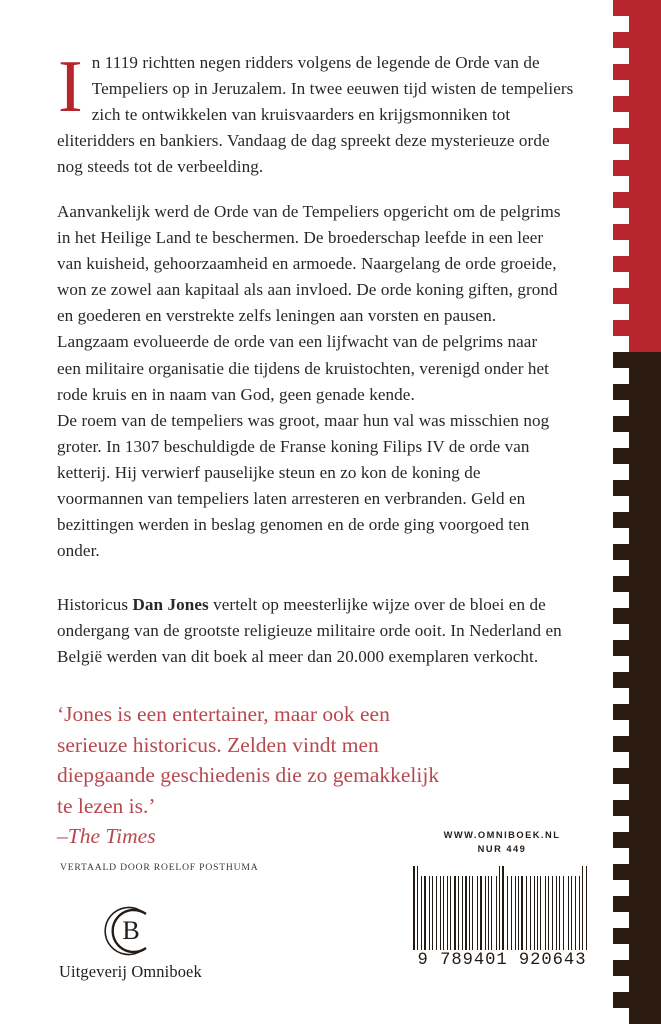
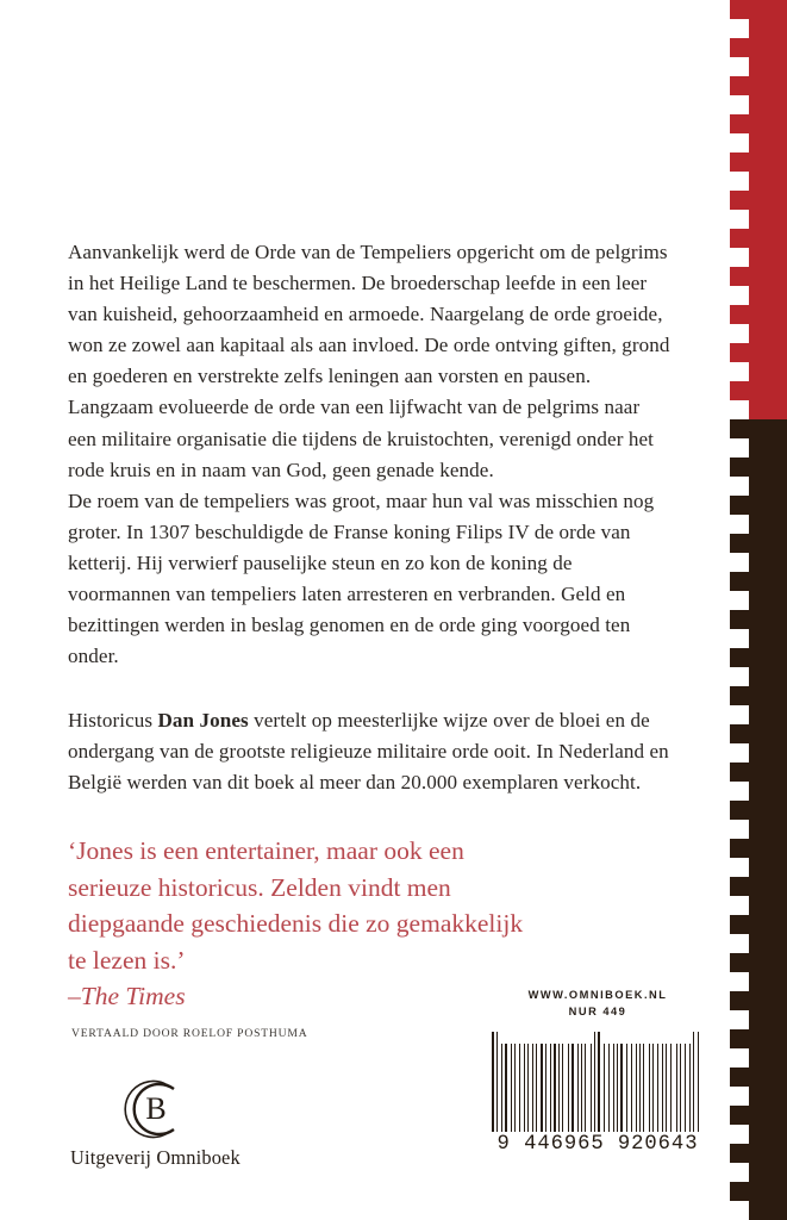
- I
- n 1119 richtten negen ridders volgens de legende de Orde van de Tempeliers op in Jeruzalem. In twee eeuwen tijd wisten de tempeliers zich te ontwikkelen van kruisvaarders en krijgsmonniken tot eliteridders en bankiers. Vandaag de dag spreekt deze mysterieuze orde nog steeds tot de verbeelding.
- Aanvankelijk werd de Orde van de Tempeliers opgericht om de pelgrims in het Heilige Land te beschermen. De broederschap leefde in een leer van kuisheid, gehoorzaamheid en armoede. Naargelang de orde groeide, won ze zowel aan kapitaal als aan invloed. De orde koning giften, grond en goederen en verstrekte zelfs leningen aan vorsten en pausen. Langzaam evolueerde de orde van een lijfwacht van de pelgrims naar een militaire organisatie die tijdens de kruistochten, verenigd onder het rode kruis en in naam van God, geen genade kende.
+ Aanvankelijk werd de Orde van de Tempeliers opgericht om de pelgrims in het Heilige Land te beschermen. De broederschap leefde in een leer van kuisheid, gehoorzaamheid en armoede. Naargelang de orde groeide, won ze zowel aan kapitaal als aan invloed. De orde ontving giften, grond en goederen en verstrekte zelfs leningen aan vorsten en pausen. Langzaam evolueerde de orde van een lijfwacht van de pelgrims naar een militaire organisatie die tijdens de kruistochten, verenigd onder het rode kruis en in naam van God, geen genade kende.
  De roem van de tempeliers was groot, maar hun val was misschien nog groter. In 1307 beschuldigde de Franse koning Filips IV de orde van ketterij. Hij verwierf pauselijke steun en zo kon de koning de voormannen van tempeliers laten arresteren en verbranden. Geld en bezittingen werden in beslag genomen en de orde ging voorgoed ten onder.
  Historicus Dan Jones vertelt op meesterlijke wijze over de bloei en de ondergang van de grootste religieuze militaire orde ooit. In Nederland en België werden van dit boek al meer dan 20.000 exemplaren verkocht.
  ‘Jones is een entertainer, maar ook een serieuze historicus. Zelden vindt men diepgaande geschiedenis die zo gemakkelijk te lezen is.’
  –The Times
  VERTAALD DOOR ROELOF POSTHUMA
  B
  Uitgeverij Omniboek
  WWW.OMNIBOEK.NL
  NUR 449
- 9 789401 920643
+ 9 446965 920643
